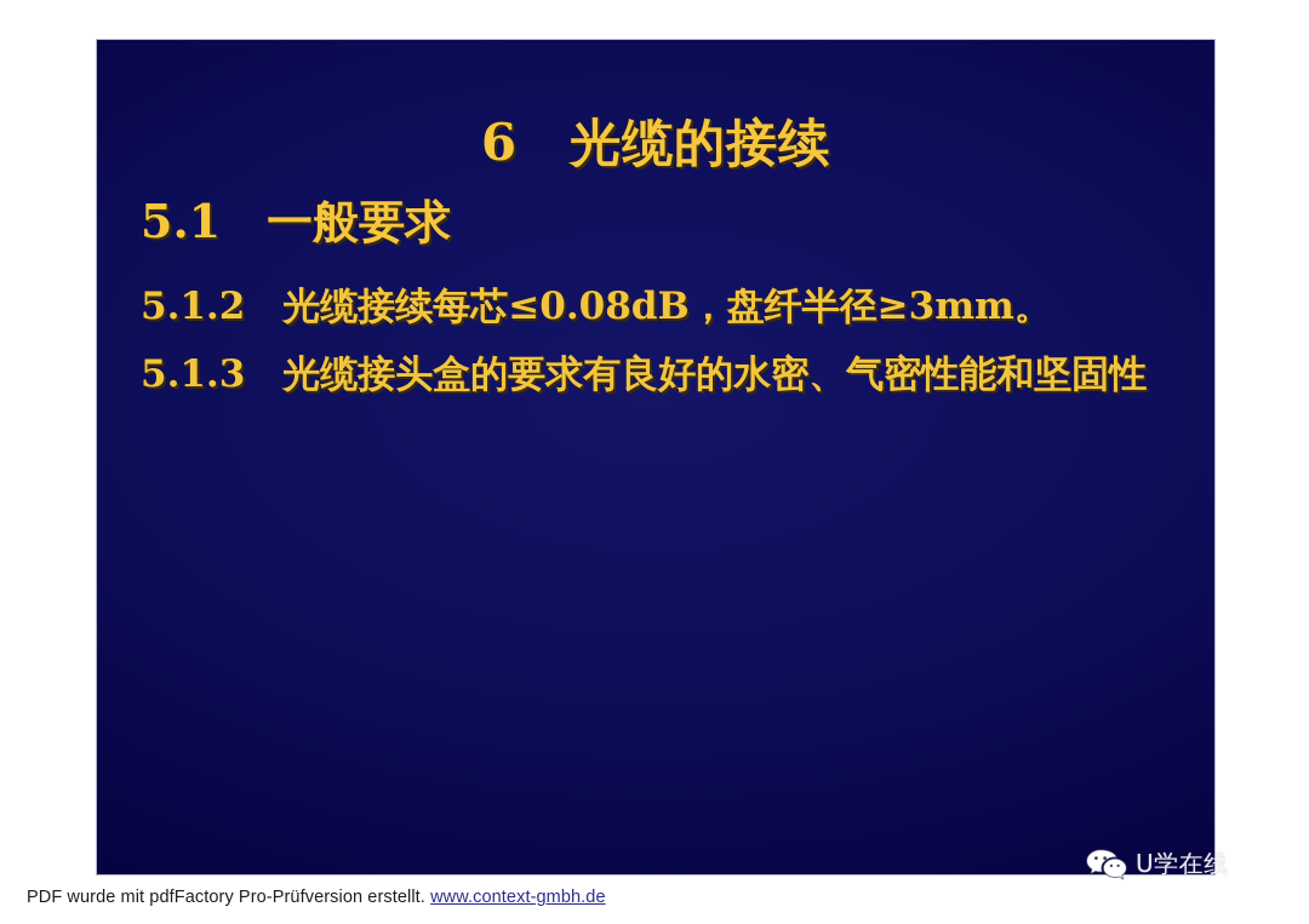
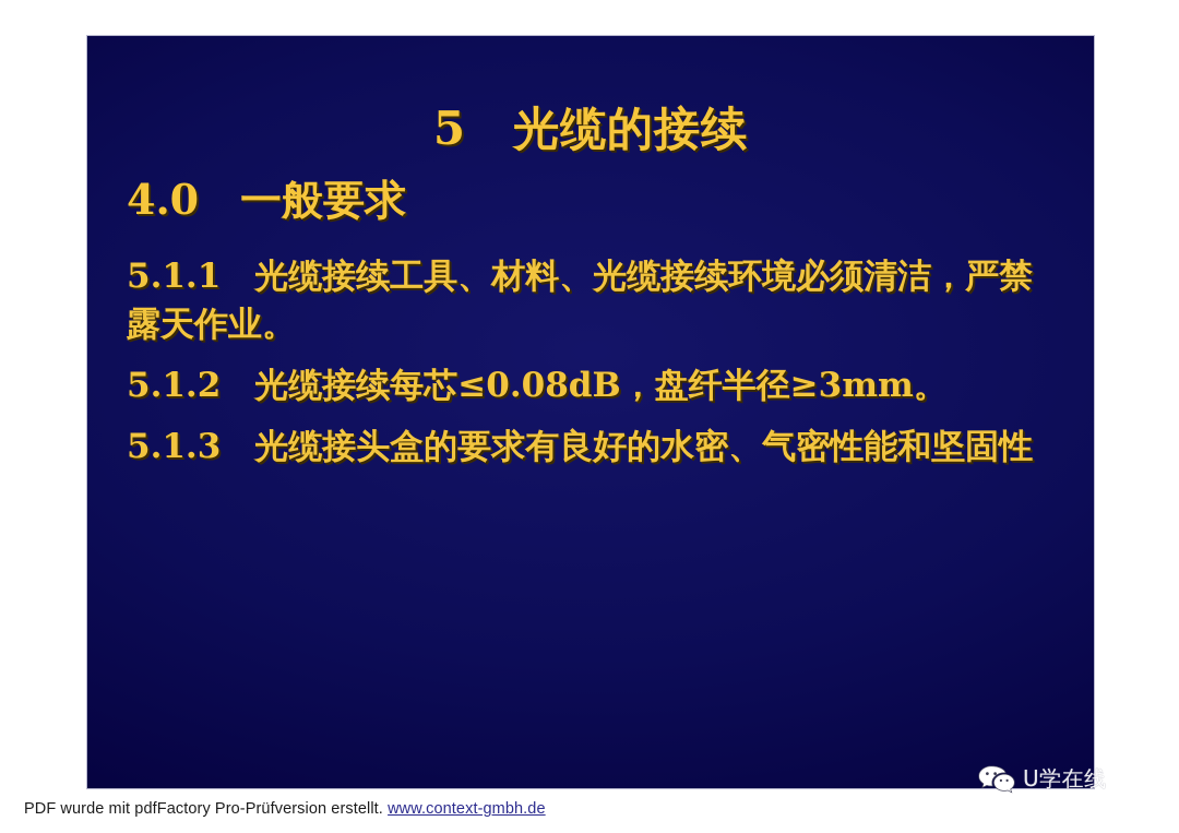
- 6 光缆的接续
+ 5 光缆的接续
- 5.1 一般要求
+ 4.0 一般要求
+ 5.1.1 光缆接续工具、材料、光缆接续环境必须清洁，严禁露天作业。
  5.1.2 光缆接续每芯≤0.08dB，盘纤半径≥3mm。
  5.1.3 光缆接头盒的要求有良好的水密、气密性能和坚固性
  PDF wurde mit pdfFactory Pro-Prüfversion erstellt. www.context-gmbh.de
  U学在线
